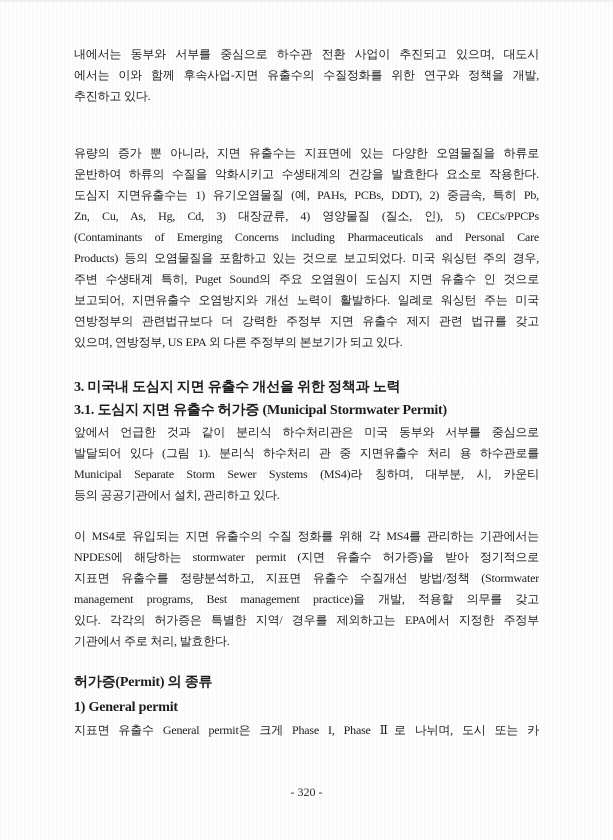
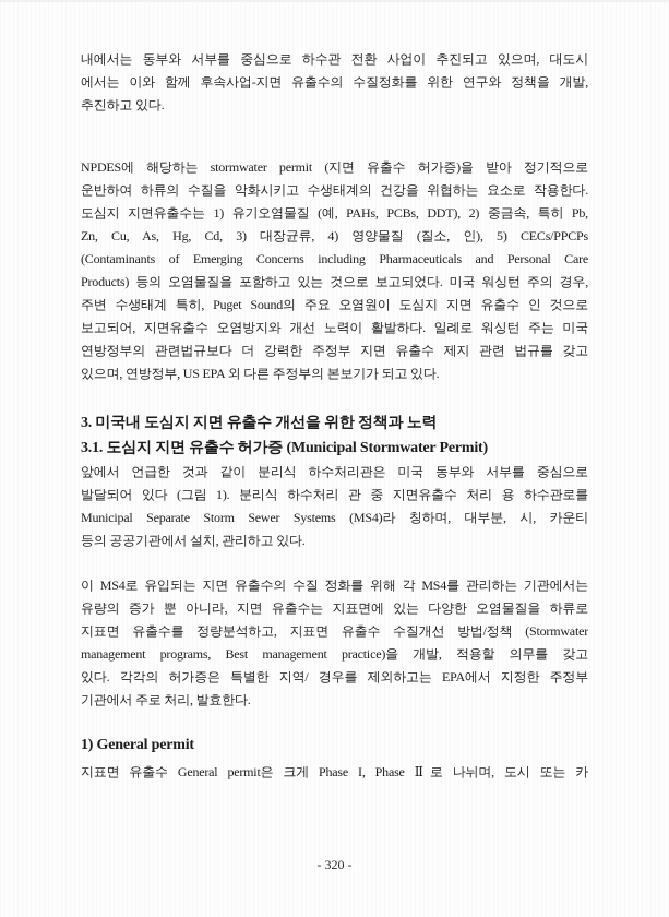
  내에서는 동부와 서부를 중심으로 하수관 전환 사업이 추진되고 있으며, 대도시
  에서는 이와 함께 후속사업-지면 유출수의 수질정화를 위한 연구와 정책을 개발,
  추진하고 있다.
- 유량의 증가 뿐 아니라, 지면 유출수는 지표면에 있는 다양한 오염물질을 하류로
+ NPDES에 해당하는 stormwater permit (지면 유출수 허가증)을 받아 정기적으로
- 운반하여 하류의 수질을 악화시키고 수생태계의 건강을 발효한다 요소로 작용한다.
+ 운반하여 하류의 수질을 악화시키고 수생태계의 건강을 위협하는 요소로 작용한다.
  도심지 지면유출수는 1) 유기오염물질 (예, PAHs, PCBs, DDT), 2) 중금속, 특히 Pb,
  Zn, Cu, As, Hg, Cd, 3) 대장균류, 4) 영양물질 (질소, 인), 5) CECs/PPCPs
  (Contaminants of Emerging Concerns including Pharmaceuticals and Personal Care
  Products) 등의 오염물질을 포함하고 있는 것으로 보고되었다. 미국 워싱턴 주의 경우,
  주변 수생태계 특히, Puget Sound의 주요 오염원이 도심지 지면 유출수 인 것으로
  보고되어, 지면유출수 오염방지와 개선 노력이 활발하다. 일례로 워싱턴 주는 미국
  연방정부의 관련법규보다 더 강력한 주정부 지면 유출수 제지 관련 법규를 갖고
  있으며, 연방정부, US EPA 외 다른 주정부의 본보기가 되고 있다.
  3. 미국내 도심지 지면 유출수 개선을 위한 정책과 노력
  3.1. 도심지 지면 유출수 허가증 (Municipal Stormwater Permit)
  앞에서 언급한 것과 같이 분리식 하수처리관은 미국 동부와 서부를 중심으로
  발달되어 있다 (그림 1). 분리식 하수처리 관 중 지면유출수 처리 용 하수관로를
  Municipal Separate Storm Sewer Systems (MS4)라 칭하며, 대부분, 시, 카운티
  등의 공공기관에서 설치, 관리하고 있다.
  이 MS4로 유입되는 지면 유출수의 수질 정화를 위해 각 MS4를 관리하는 기관에서는
- NPDES에 해당하는 stormwater permit (지면 유출수 허가증)을 받아 정기적으로
+ 유량의 증가 뿐 아니라, 지면 유출수는 지표면에 있는 다양한 오염물질을 하류로
  지표면 유출수를 정량분석하고, 지표면 유출수 수질개선 방법/정책 (Stormwater
  management programs, Best management practice)을 개발, 적용할 의무를 갖고
  있다. 각각의 허가증은 특별한 지역/ 경우를 제외하고는 EPA에서 지정한 주정부
  기관에서 주로 처리, 발효한다.
- 허가증(Permit) 의 종류
  1) General permit
  지표면 유출수 General permit은 크게 Phase I, Phase Ⅱ로 나뉘며, 도시 또는 카
  - 320 -
